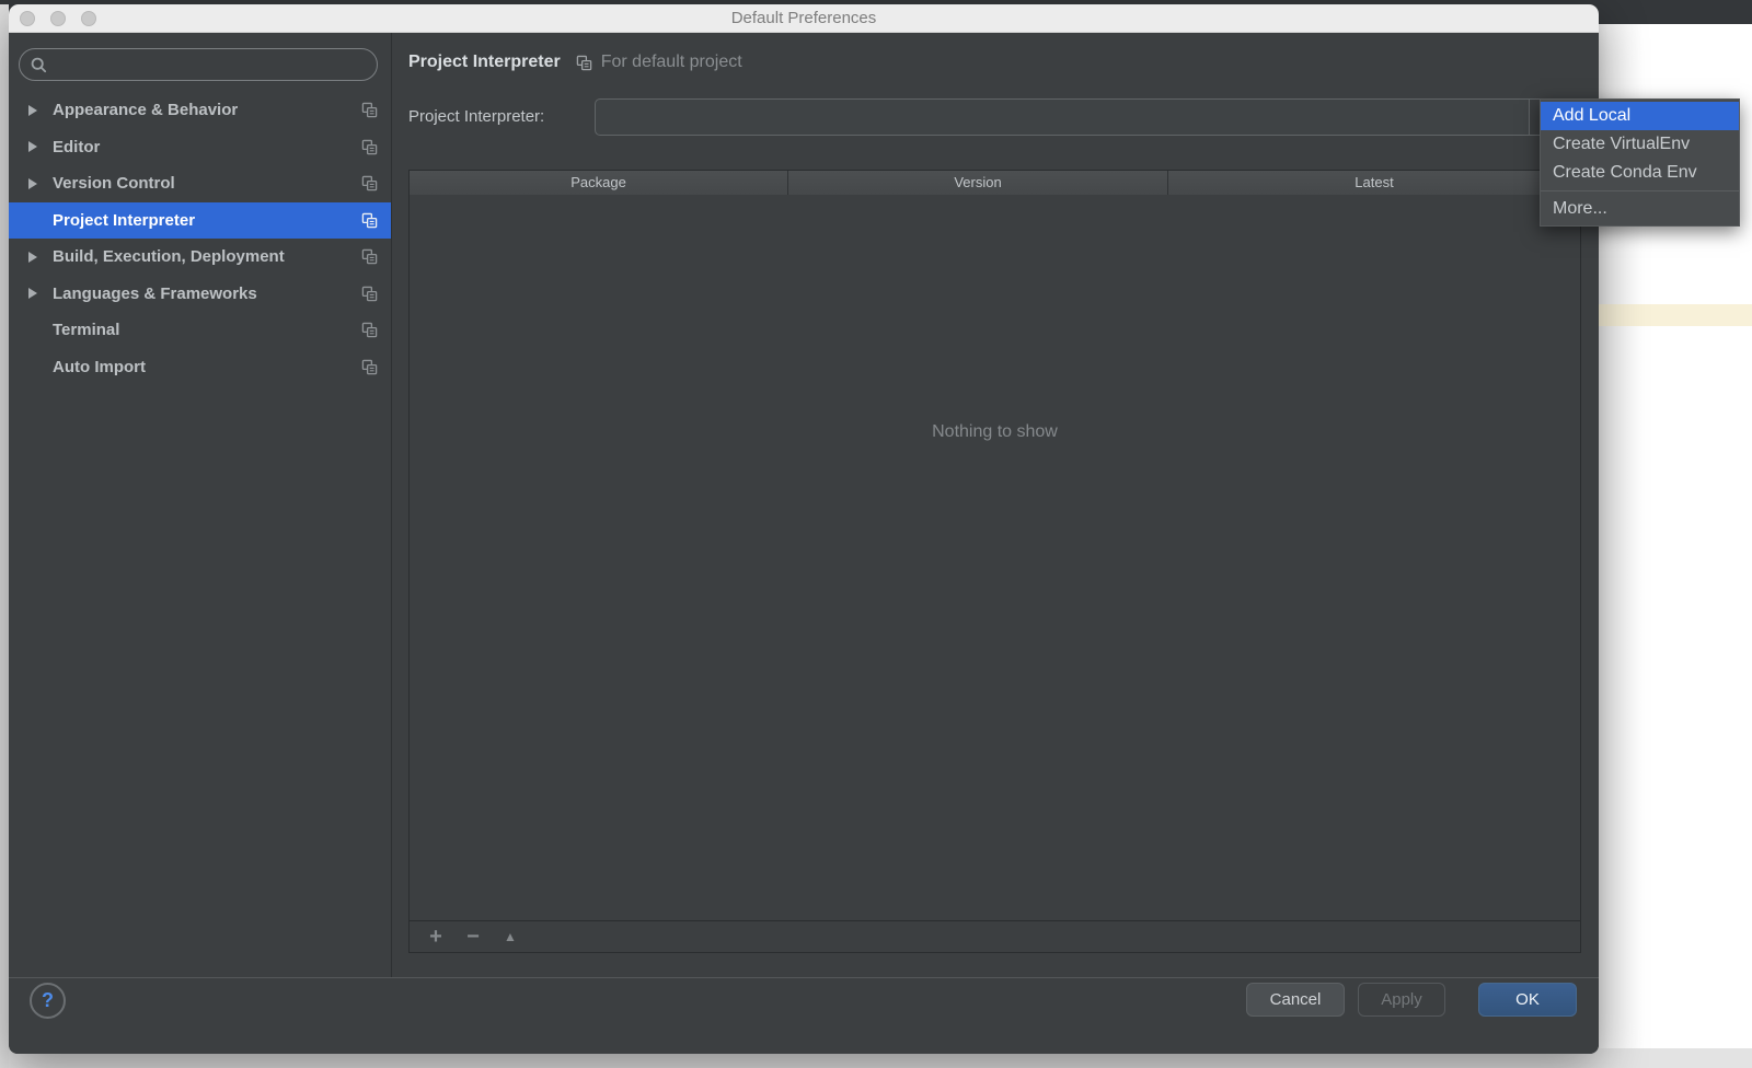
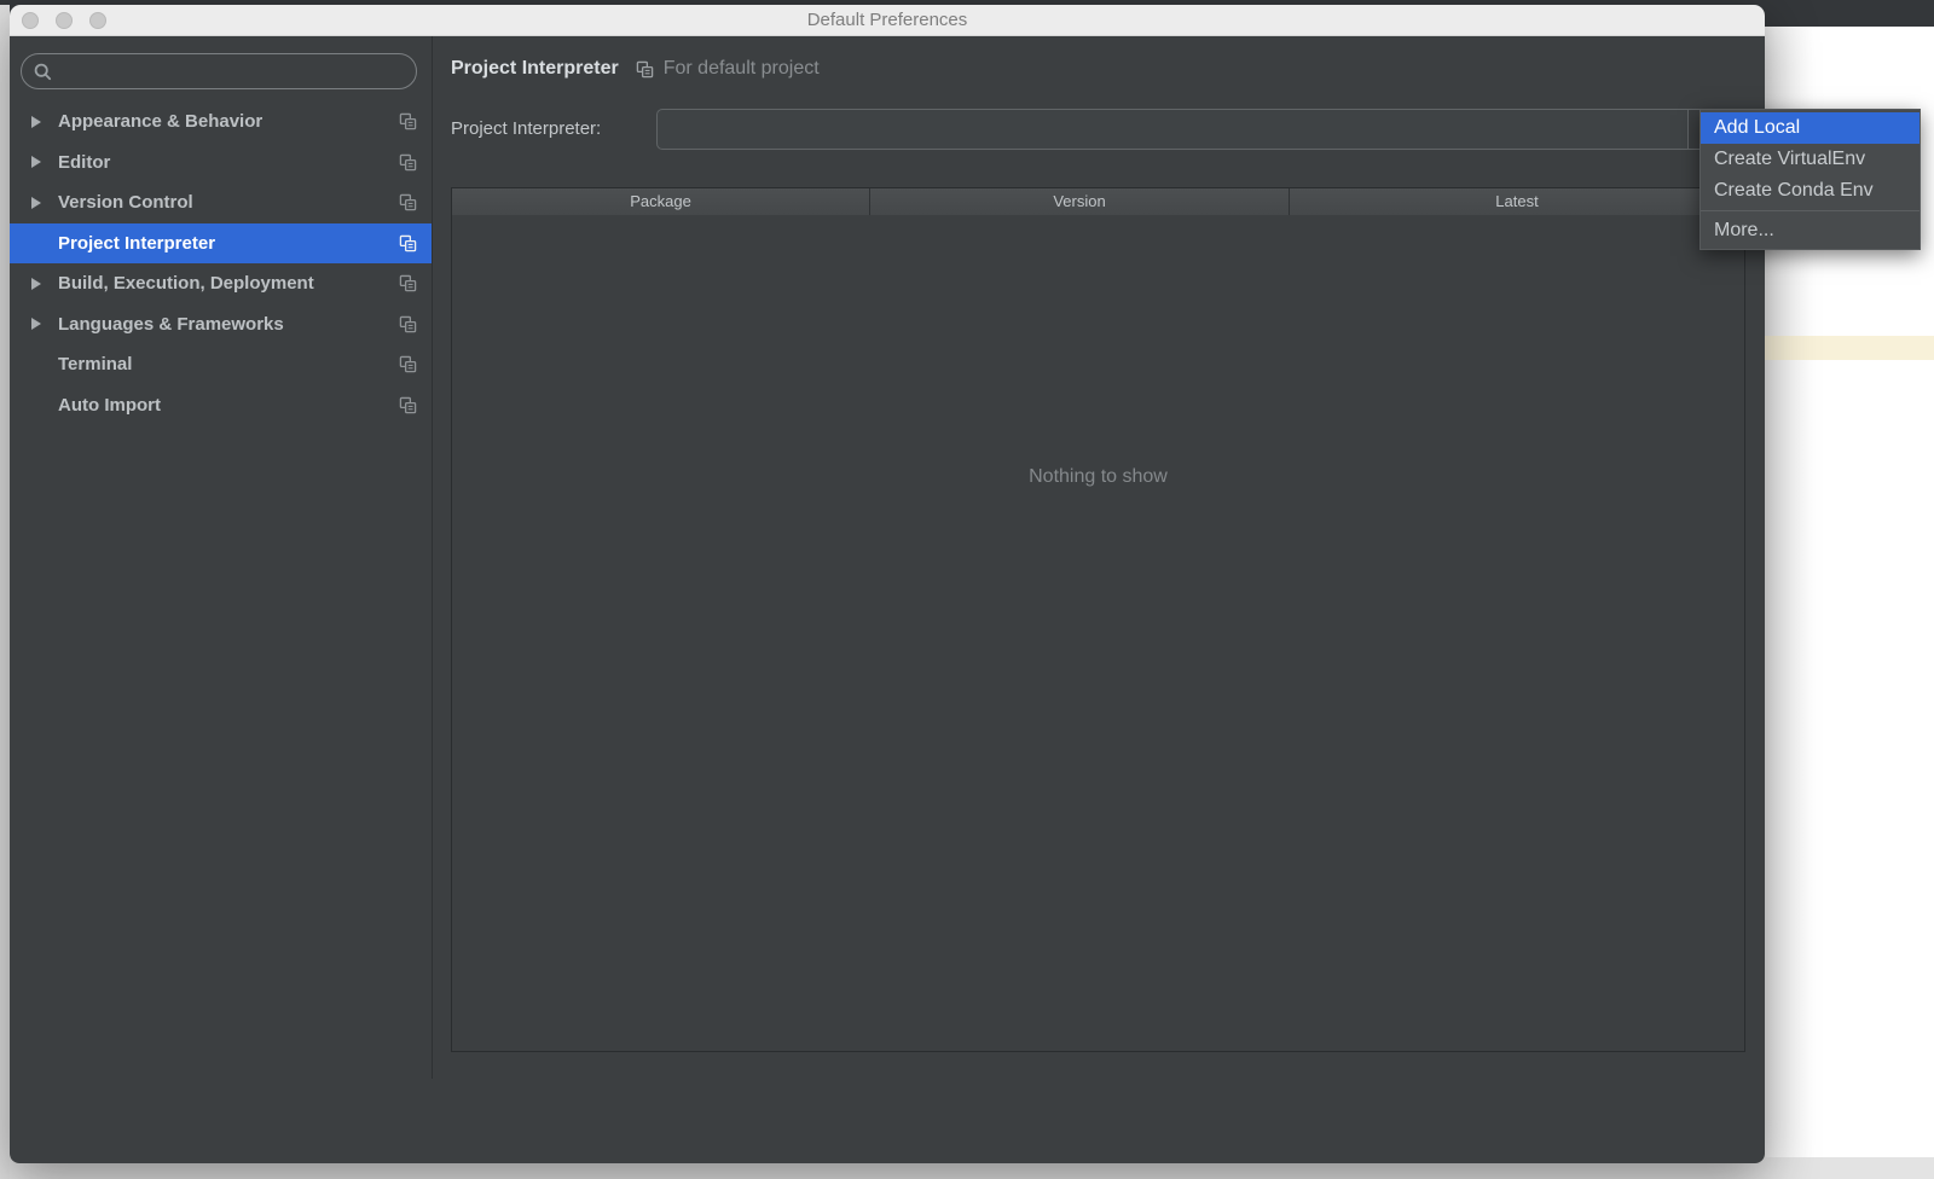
  Default Preferences
  Appearance & Behavior
  Editor
  Version Control
  Project Interpreter
  Build, Execution, Deployment
  Languages & Frameworks
  Terminal
  Auto Import
  Project Interpreter
  For default project
  Project Interpreter:
  Package
  Version
  Latest
  Nothing to show
- +
- −
- ▲
- ?
- Cancel
- Apply
- OK
  Add Local
  Create VirtualEnv
  Create Conda Env
  More...
